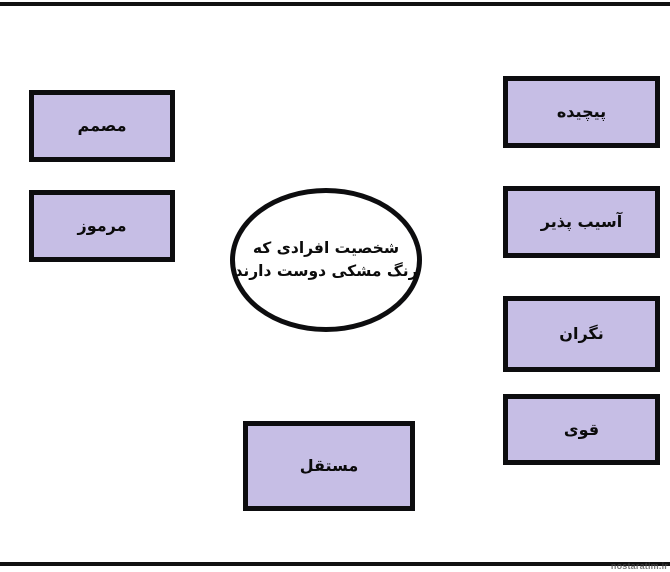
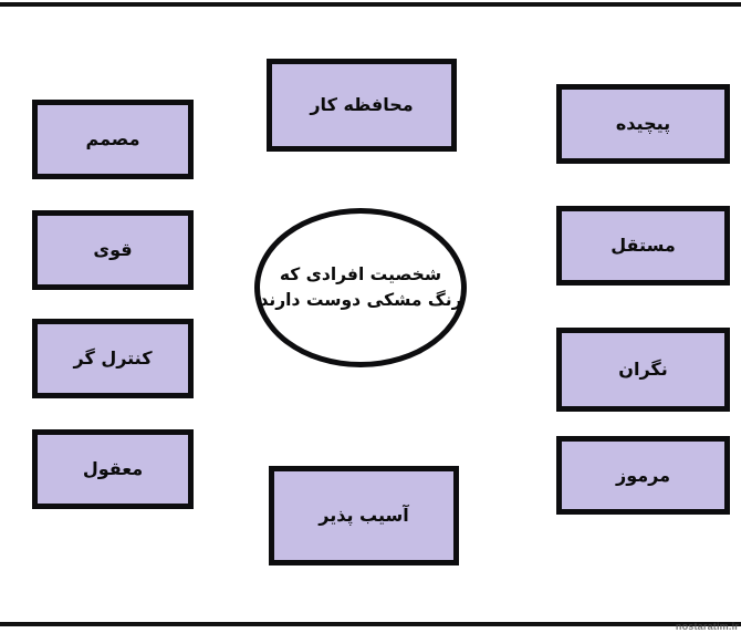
  مصمم
- مرموز
+ قوی
+ کنترل گر
+ معقول
+ محافظه کار
- مستقل
+ آسیب پذیر
  پیچیده
- آسیب پذیر
+ مستقل
  نگران
- قوی
+ مرموز
  شخصیت افرادی که
  رنگ مشکی دوست دارند
  nostaratim.ir
